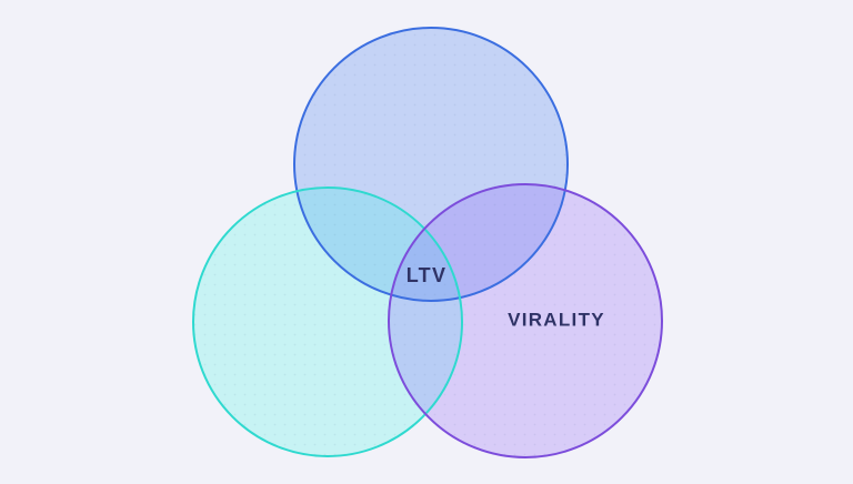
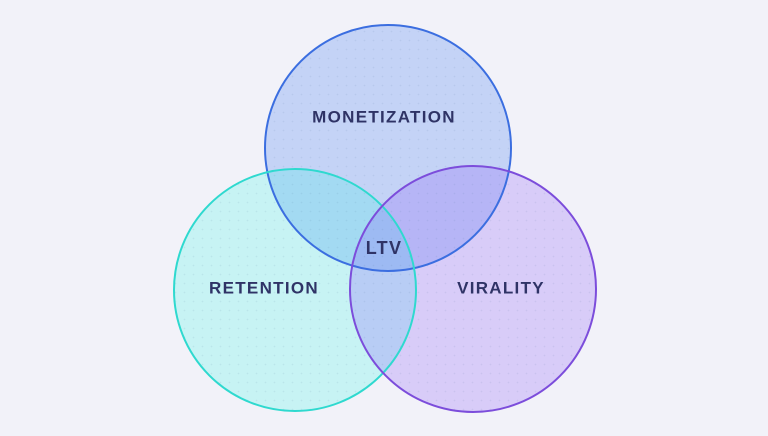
+ MONETIZATION
+ RETENTION
  VIRALITY
  LTV
